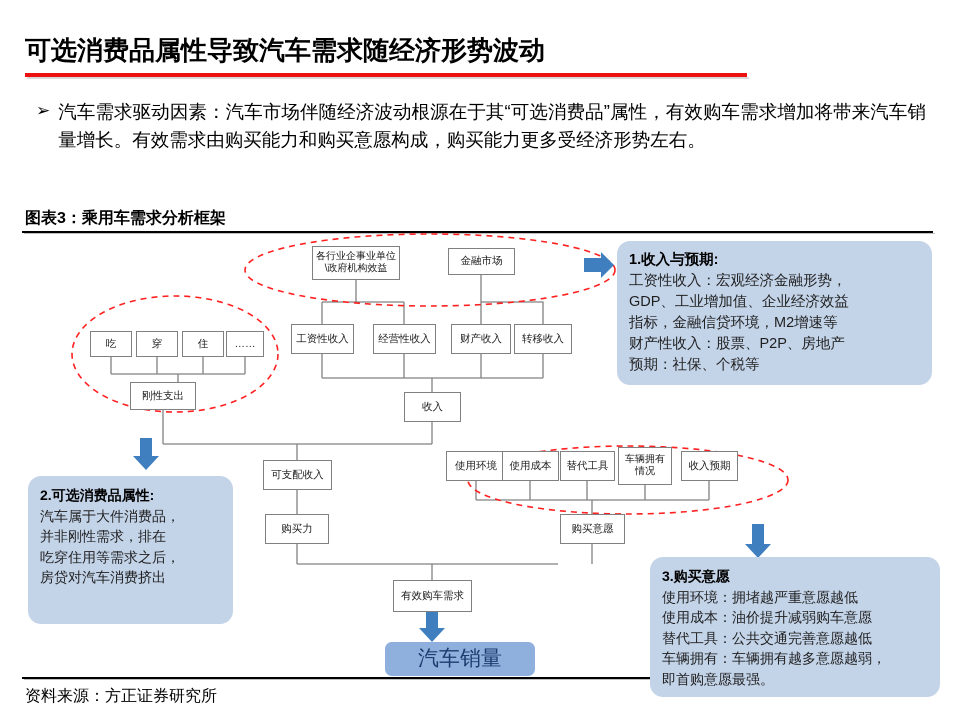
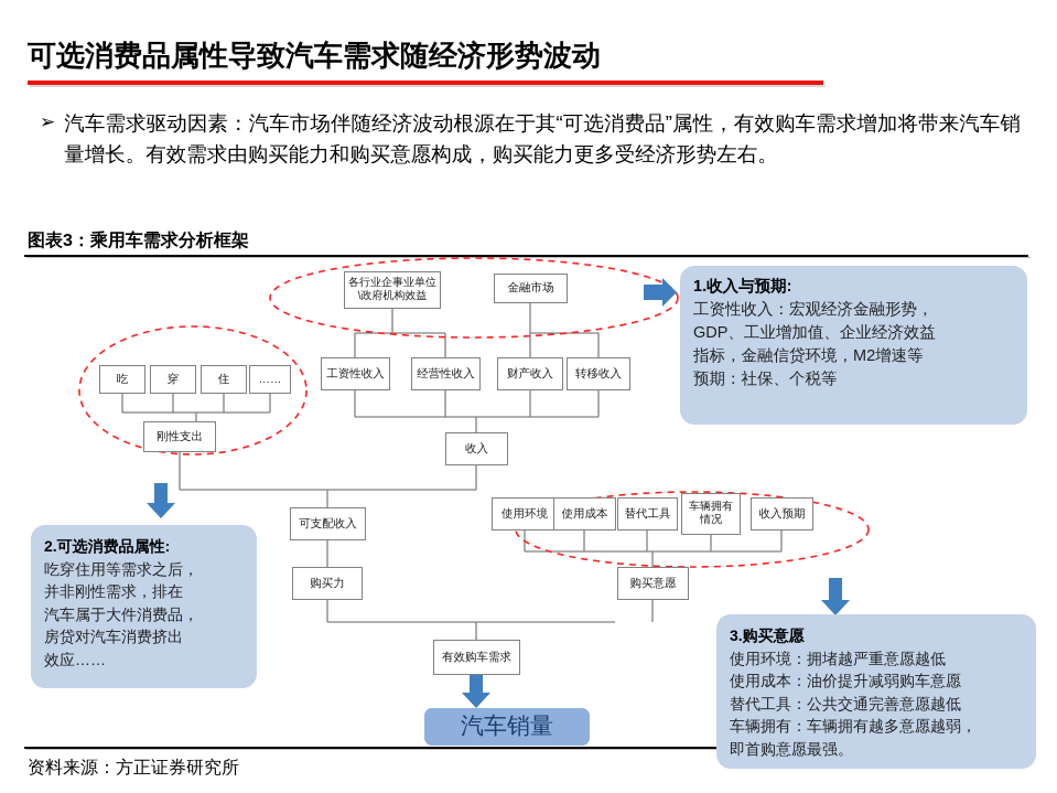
  可选消费品属性导致汽车需求随经济形势波动
  ➢
  汽车需求驱动因素：汽车市场伴随经济波动根源在于其“可选消费品”属性，有效购车需求增加将带来汽车销量增长。有效需求由购买能力和购买意愿构成，购买能力更多受经济形势左右。
  图表3：乘用车需求分析框架
  资料来源：方正证券研究所
  各行业企事业单位\政府机构效益
  金融市场
  工资性收入
  经营性收入
  财产收入
  转移收入
  吃
  穿
  住
  ……
  刚性支出
  收入
  可支配收入
  购买力
  使用环境
  使用成本
  替代工具
  车辆拥有
  情况
  收入预期
  购买意愿
  有效购车需求
  汽车销量
  1.收入与预期:
  工资性收入：宏观经济金融形势，
  GDP、工业增加值、企业经济效益
  指标，金融信贷环境，M2增速等
- 财产性收入：股票、P2P、房地产
  预期：社保、个税等
  2.可选消费品属性:
- 汽车属于大件消费品，
+ 吃穿住用等需求之后，
  并非刚性需求，排在
- 吃穿住用等需求之后，
+ 汽车属于大件消费品，
  房贷对汽车消费挤出
+ 效应……
  3.购买意愿
  使用环境：拥堵越严重意愿越低
  使用成本：油价提升减弱购车意愿
  替代工具：公共交通完善意愿越低
  车辆拥有：车辆拥有越多意愿越弱，
  即首购意愿最强。
